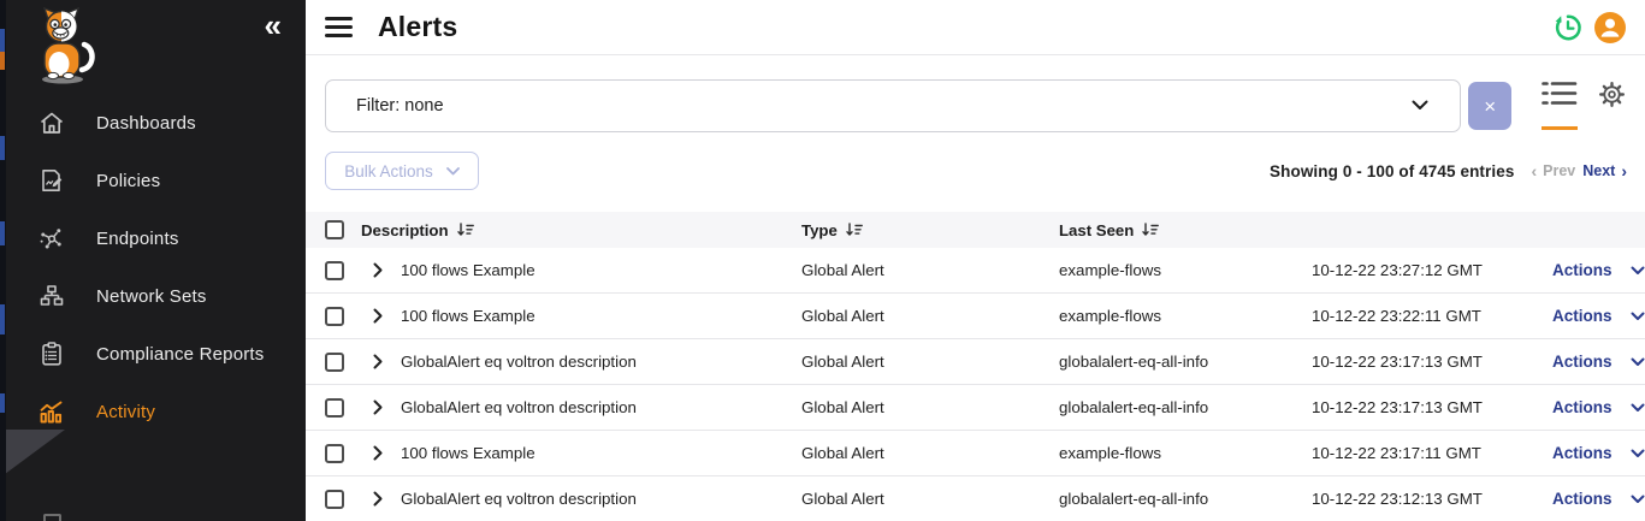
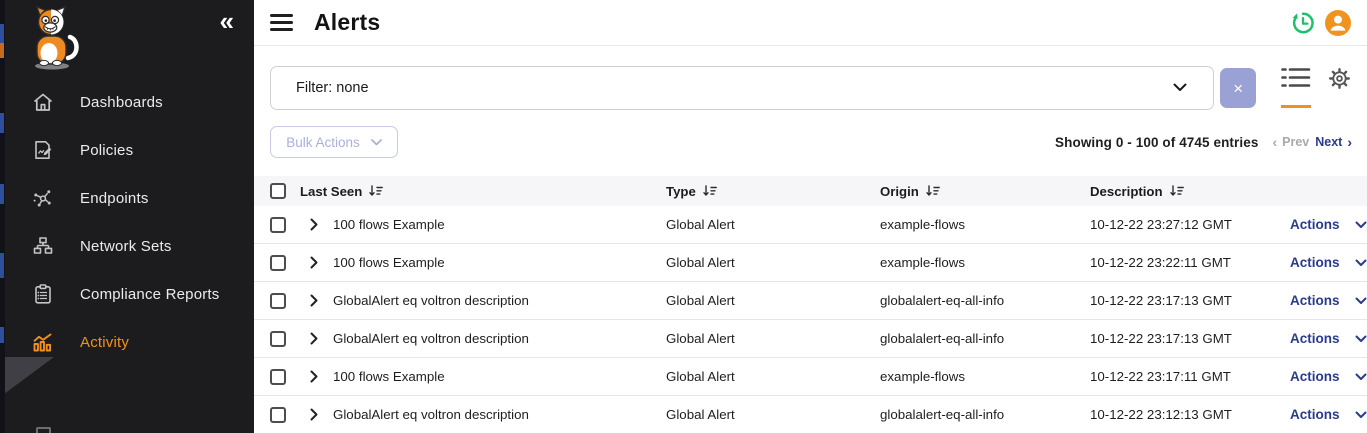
  «
  Dashboards
  Policies
  Endpoints
  Network Sets
  Compliance Reports
  Activity
  Alerts
  Filter: none
  ×
  Bulk Actions
  Showing 0 - 100 of 4745 entries
  ‹
  Prev
  Next
  ›
- Description
+ Last Seen
  Type
+ Origin
- Last Seen
+ Description
  100 flows Example
  Global Alert
  example-flows
  10-12-22 23:27:12 GMT
  Actions
  100 flows Example
  Global Alert
  example-flows
  10-12-22 23:22:11 GMT
  Actions
  GlobalAlert eq voltron description
  Global Alert
  globalalert-eq-all-info
  10-12-22 23:17:13 GMT
  Actions
  GlobalAlert eq voltron description
  Global Alert
  globalalert-eq-all-info
  10-12-22 23:17:13 GMT
  Actions
  100 flows Example
  Global Alert
  example-flows
  10-12-22 23:17:11 GMT
  Actions
  GlobalAlert eq voltron description
  Global Alert
  globalalert-eq-all-info
  10-12-22 23:12:13 GMT
  Actions
